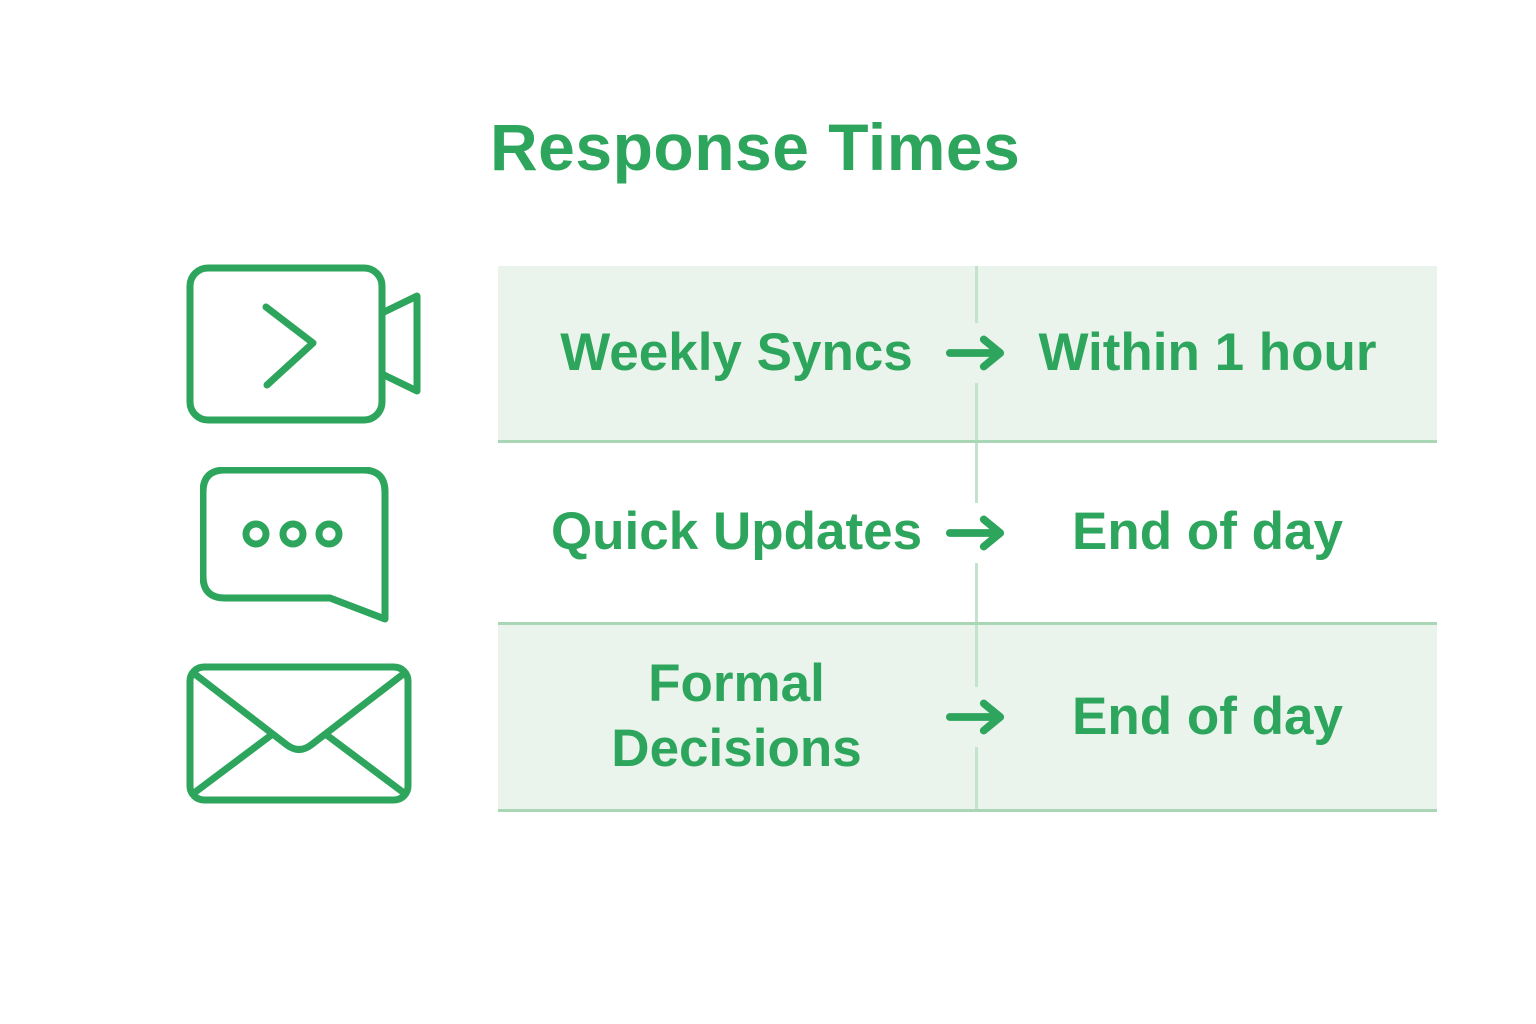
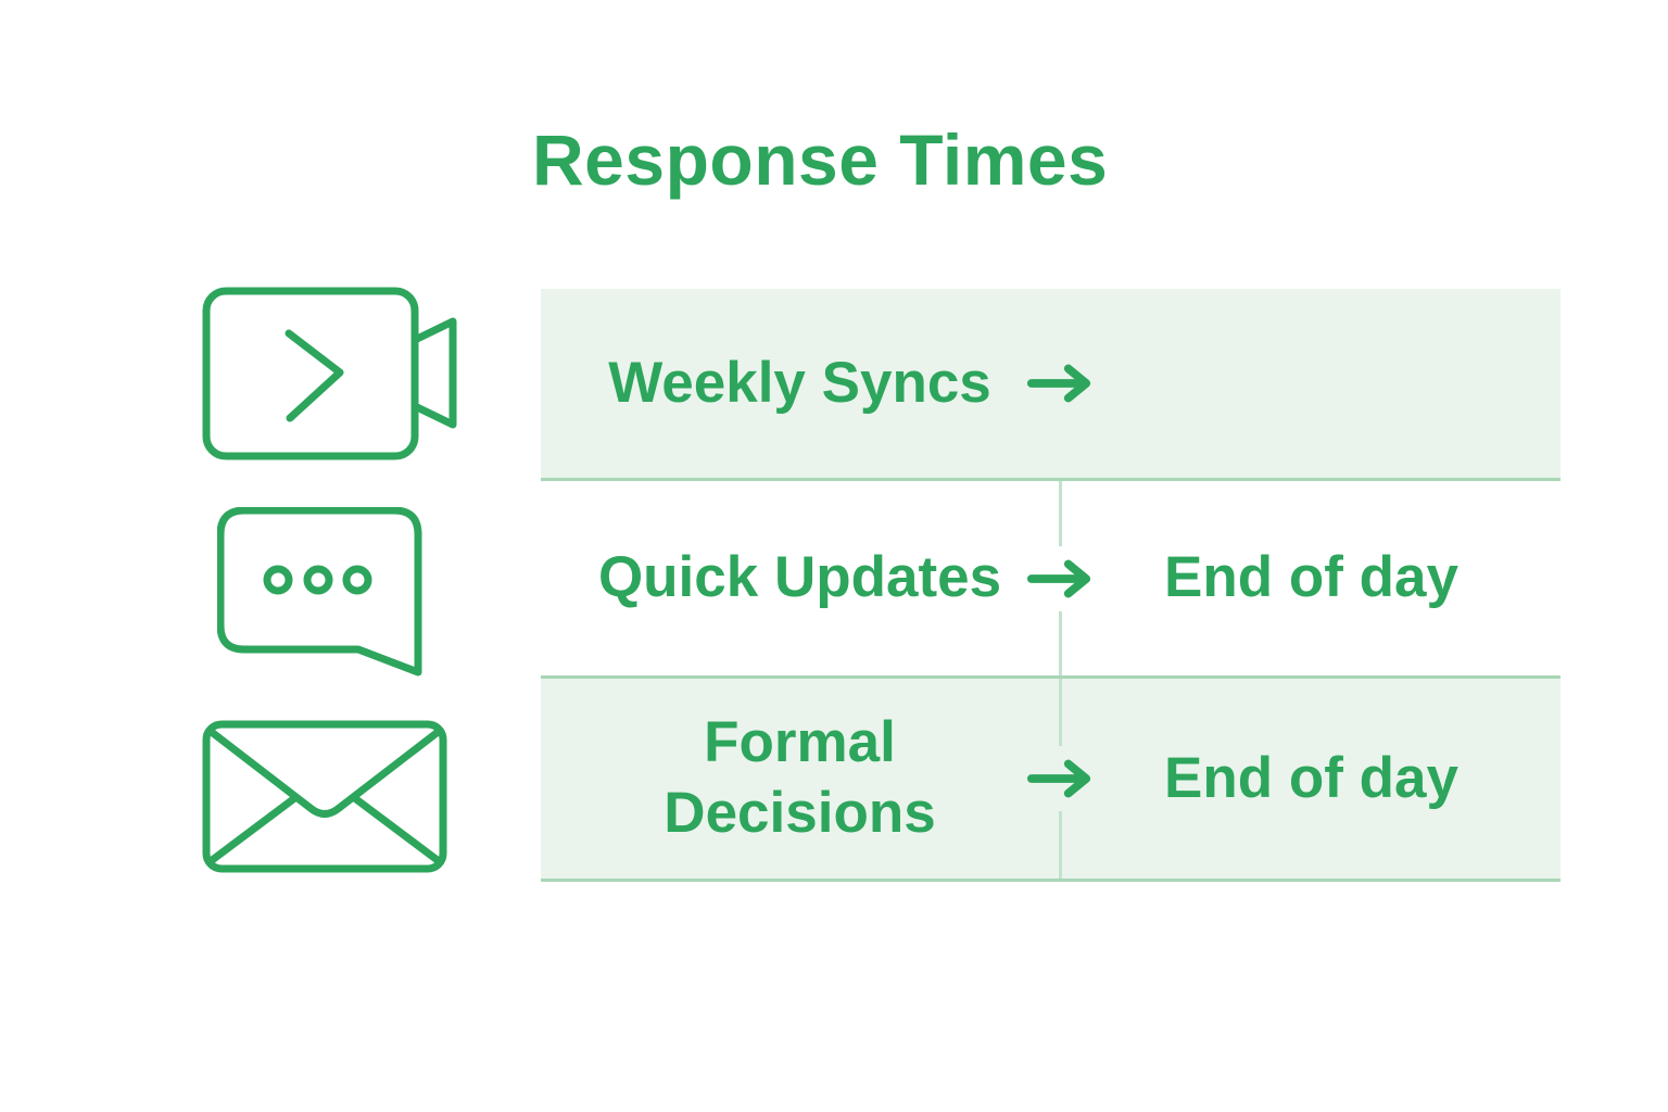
  Response Times
  Weekly Syncs
- Within 1 hour
  Quick Updates
  End of day
  Formal Decisions
  End of day
